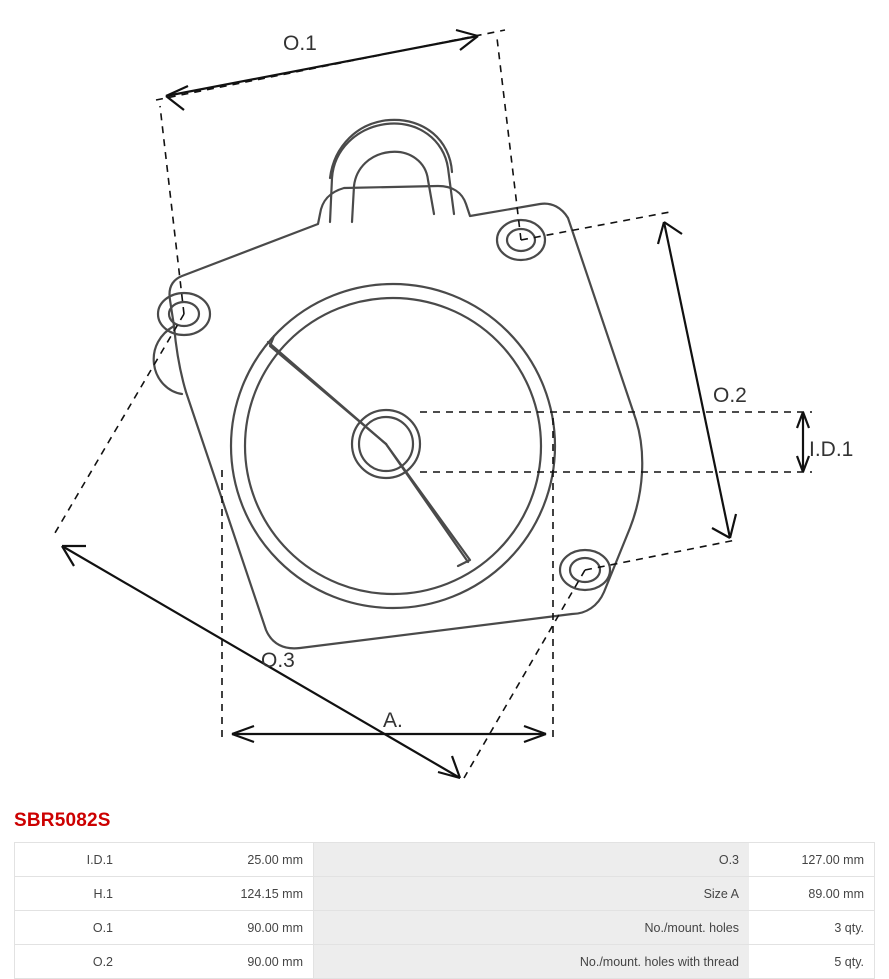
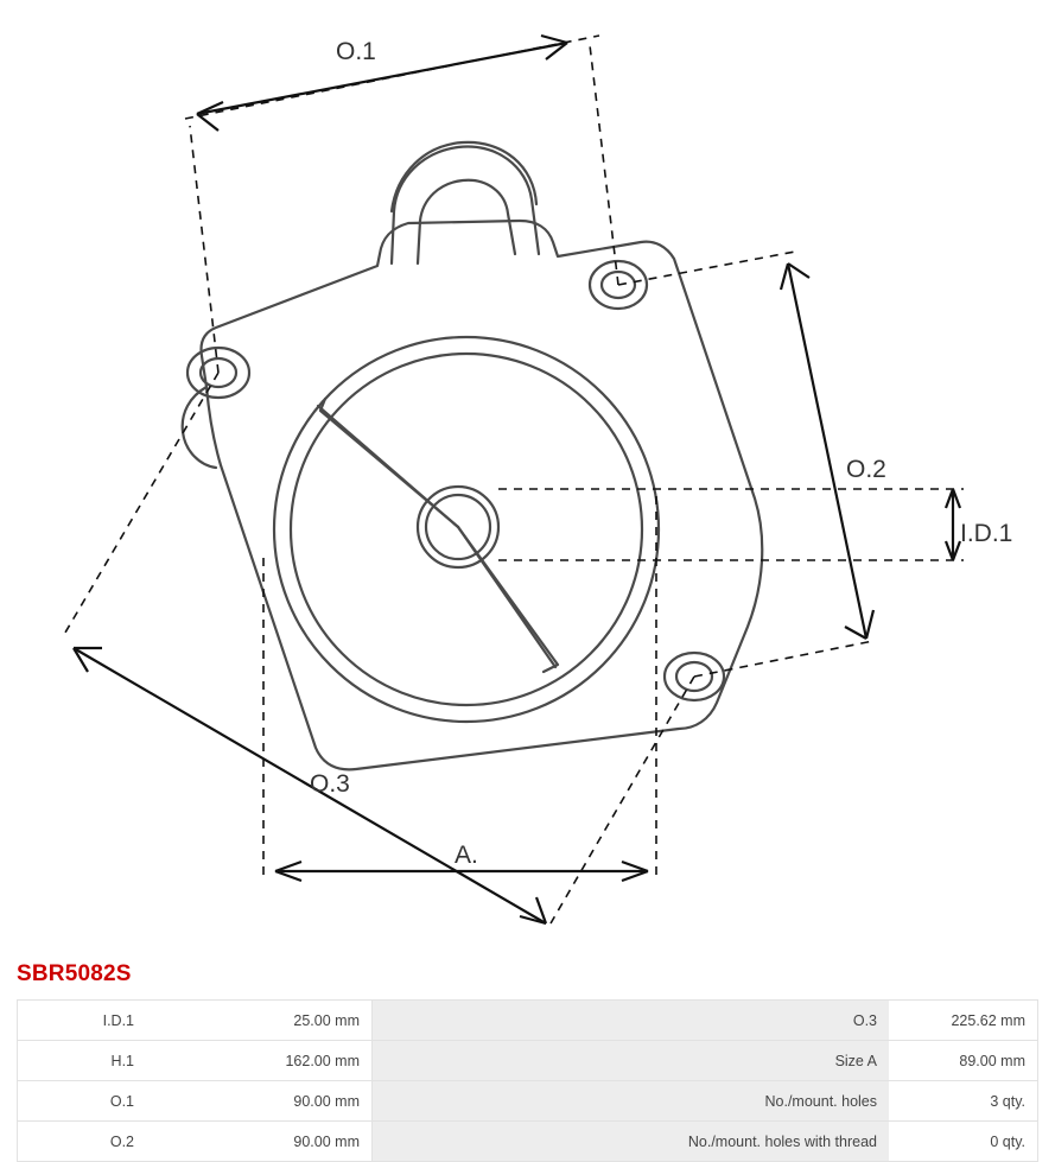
  O.1
  O.2
  O.3
  I.D.1
  A.
  SBR5082S
- I.D.1	25.00 mm	O.3	127.00 mm
+ I.D.1	25.00 mm	O.3	225.62 mm
- H.1	124.15 mm	Size A	89.00 mm
+ H.1	162.00 mm	Size A	89.00 mm
  O.1	90.00 mm	No./mount. holes	3 qty.
- O.2	90.00 mm	No./mount. holes with thread	5 qty.
+ O.2	90.00 mm	No./mount. holes with thread	0 qty.
